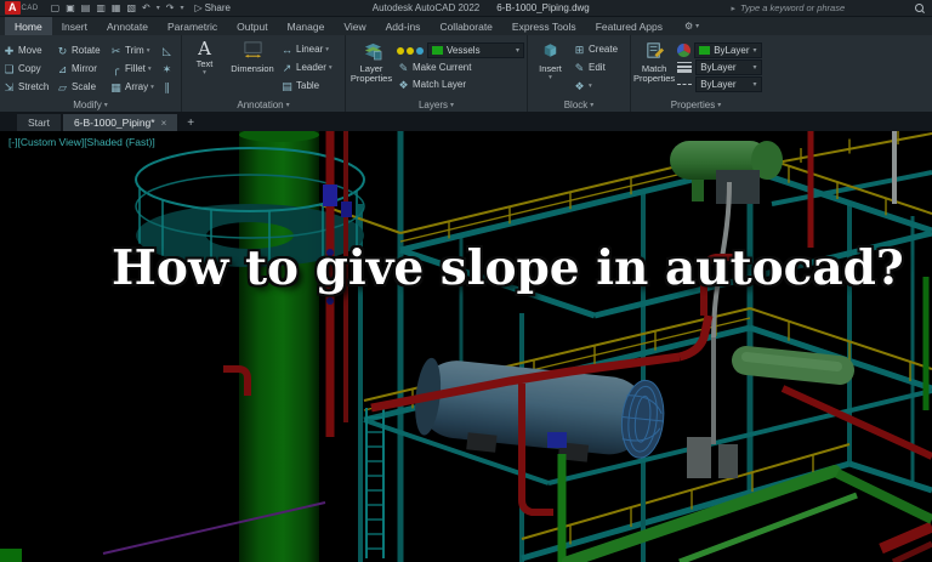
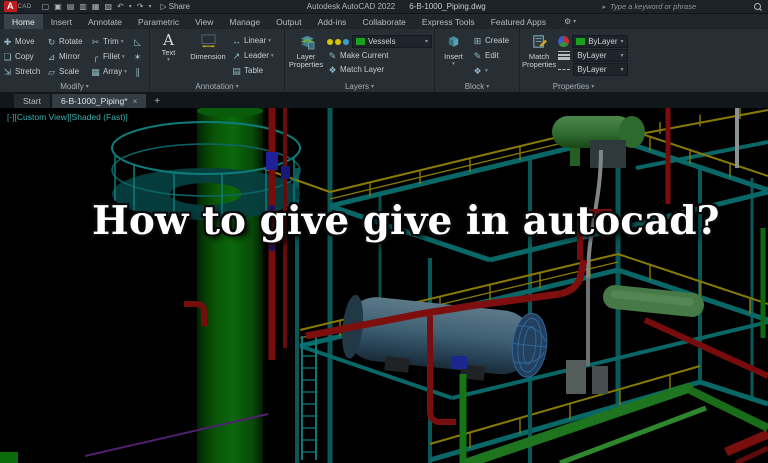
  A
  ▢
  ▣
  ▤
  ▥
  ▦
  ▧
  ↶
  ↷
  ▷
  Share
  Autodesk AutoCAD 2022
  6-B-1000_Piping.dwg
  Type a keyword or phrase
  Home
  Insert
  Annotate
  Parametric
- Output
+ View
  Manage
- View
+ Output
  Add-ins
  Collaborate
  Express Tools
  Featured Apps
  ⚙
  ✚
  Move
  ❏
  Copy
  ⇲
  Stretch
  ↻
  Rotate
  ⊿
  Mirror
  ▱
  Scale
  ✂
  Trim
  ╭
  Fillet
  ▦
  Array
  ◺
  ✶
  ∥
  Modify
  A
  Text
  Dimension
  ↔
  Linear
  ↗
  Leader
  ▤
  Table
  Annotation
  Layer Properties
  Vessels
  ✎
  Make Current
  ❖
  Match Layer
  Layers
  Insert
  ⊞
  Create
  ✎
  Edit
  ❖
  Block
  Match Properties
  ByLayer
  ByLayer
  ByLayer
  Properties
  Start
  6-B-1000_Piping*
  ×
  +
  [-][Custom View][Shaded (Fast)]
- How to give slope in autocad?
+ How to give give in autocad?
